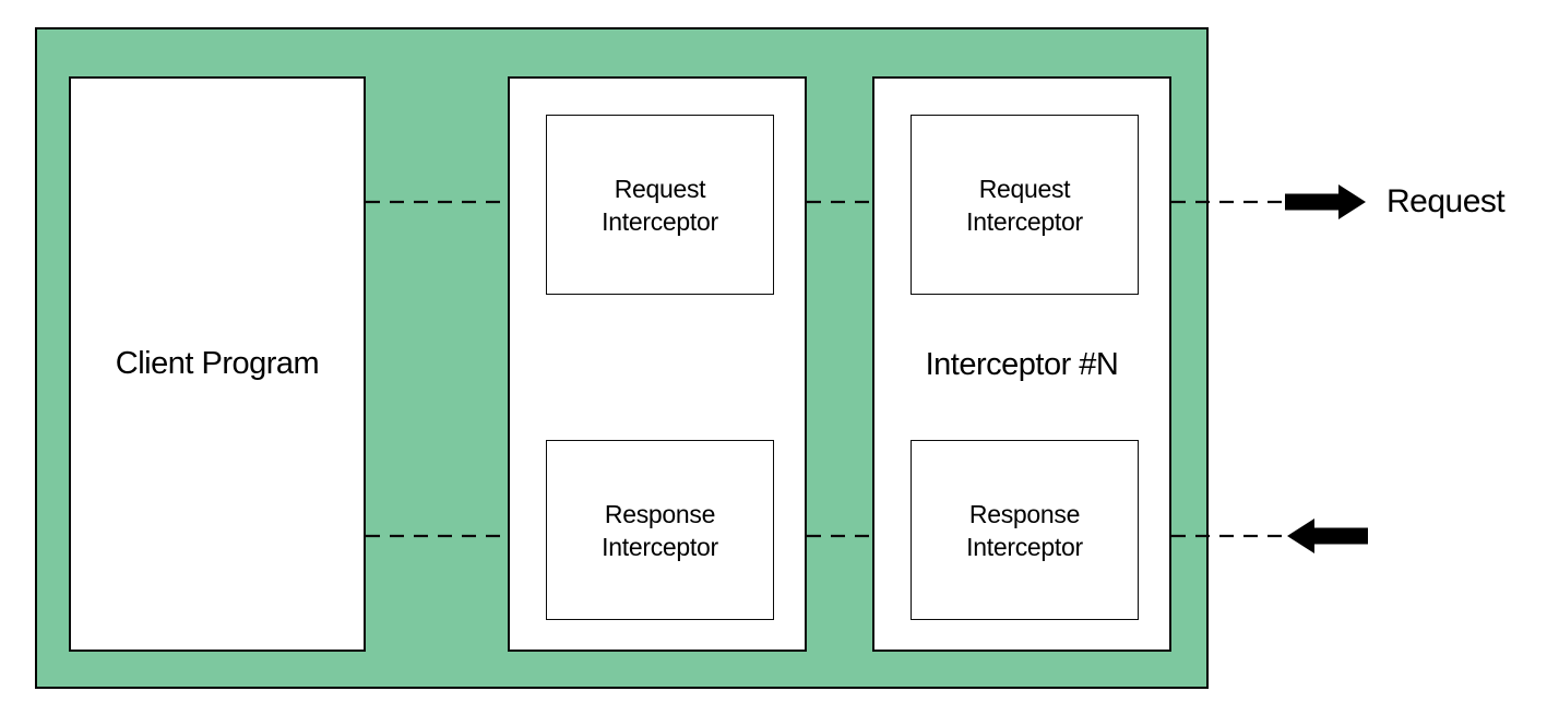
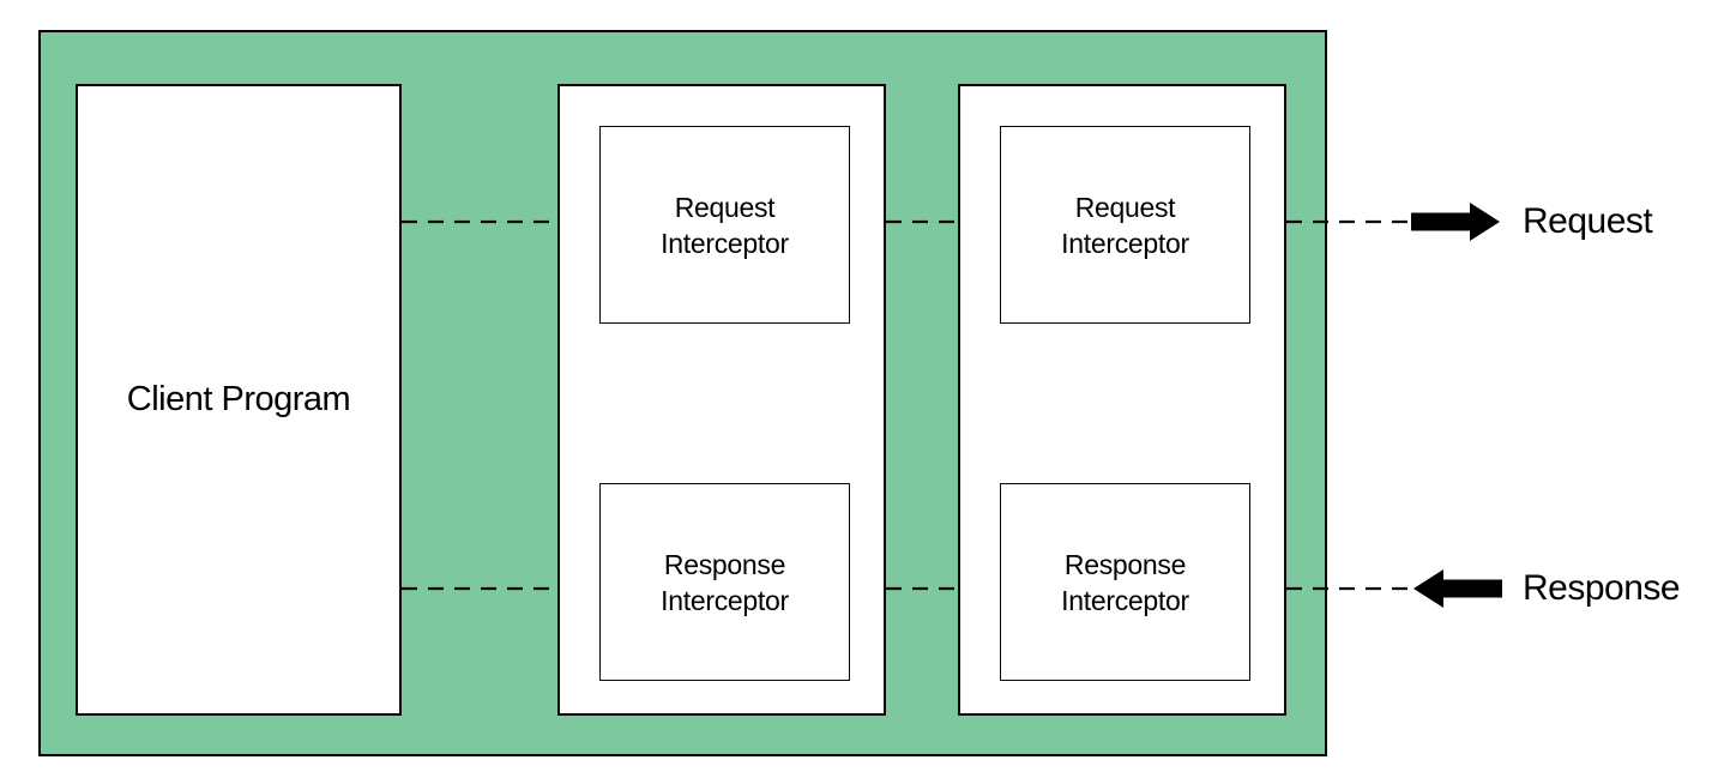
  Client Program
  Request Interceptor
  Response Interceptor
  Request Interceptor
- Interceptor #N
  Response Interceptor
  Request
+ Response
